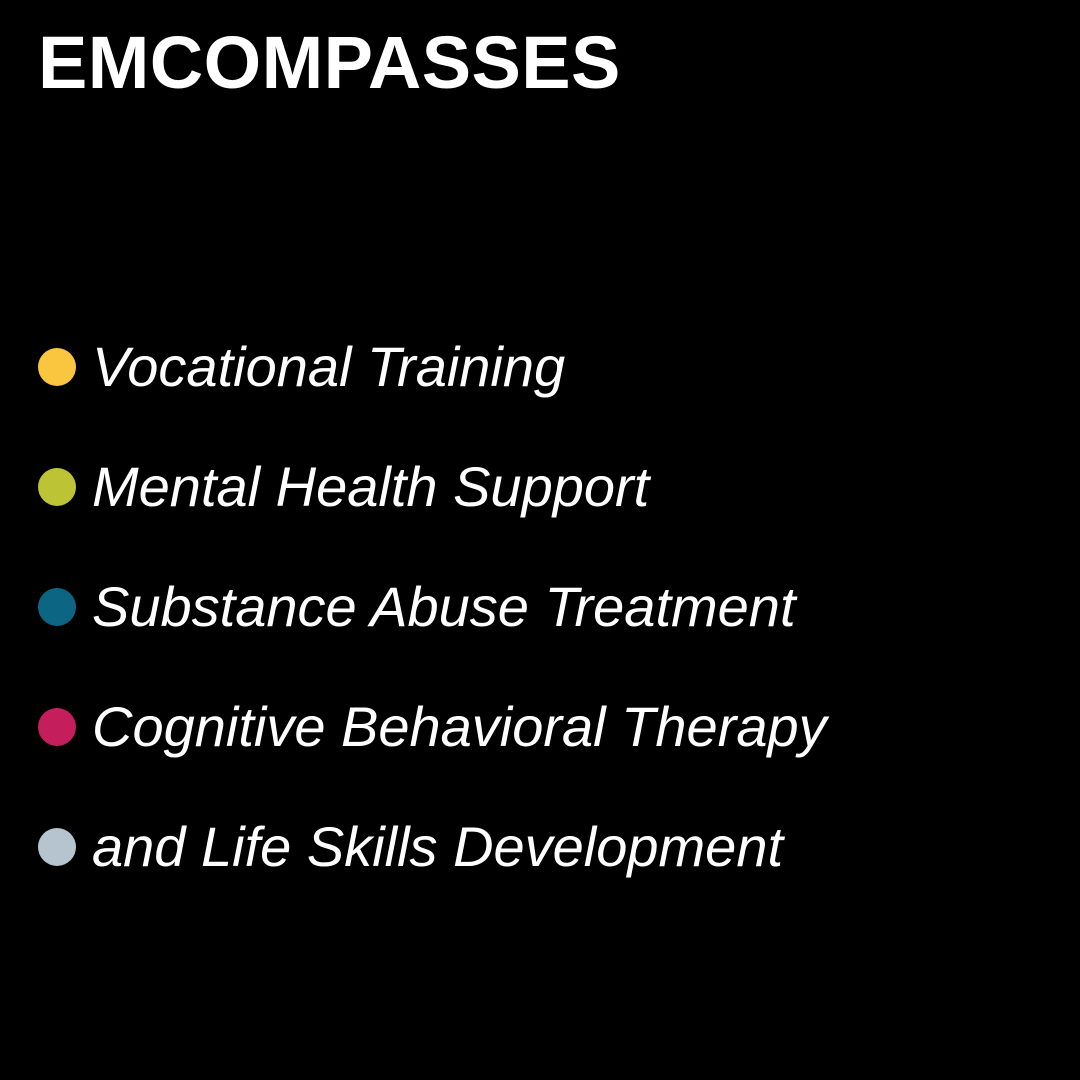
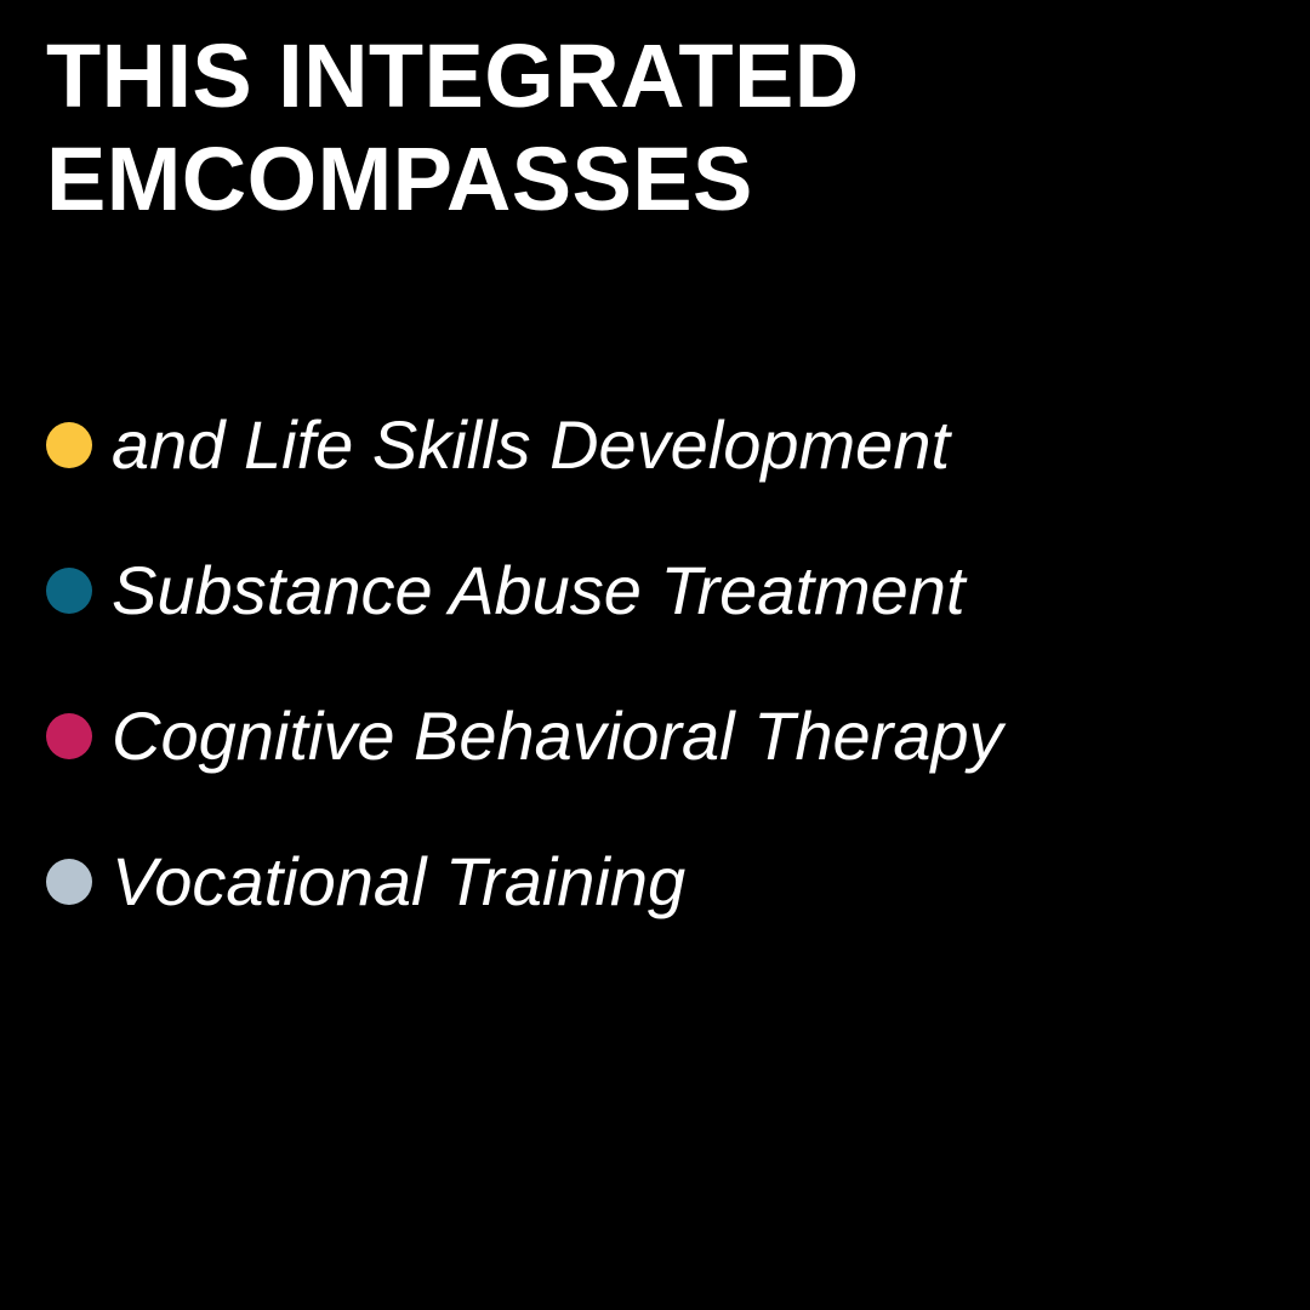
+ THIS INTEGRATED
  EMCOMPASSES
- Vocational Training
+ and Life Skills Development
- Mental Health Support
  Substance Abuse Treatment
  Cognitive Behavioral Therapy
- and Life Skills Development
+ Vocational Training
